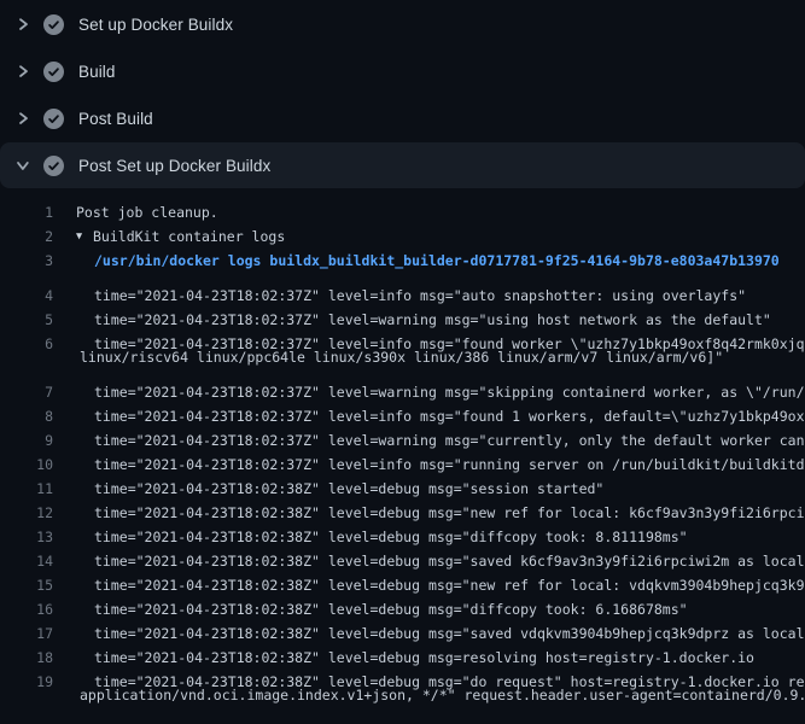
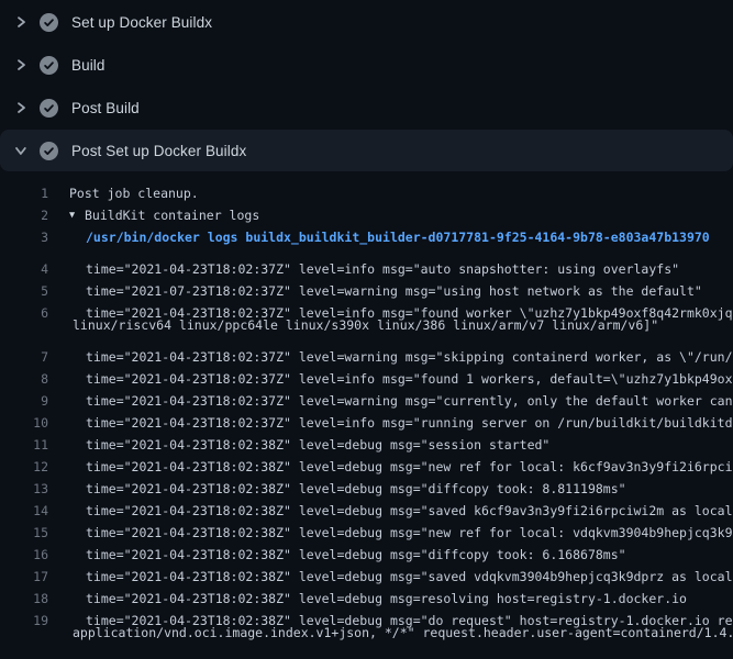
  Set up Docker Buildx
  Build
  Post Build
  Post Set up Docker Buildx
  1
  Post job cleanup.
  2
  ▼
  BuildKit container logs
  3
  /usr/bin/docker logs buildx_buildkit_builder-d0717781-9f25-4164-9b78-e803a47b13970
  4
  time="2021-04-23T18:02:37Z" level=info msg="auto snapshotter: using overlayfs"
  5
- time="2021-04-23T18:02:37Z" level=warning msg="using host network as the default"
+ time="2021-07-23T18:02:37Z" level=warning msg="using host network as the default"
  6
  time="2021-04-23T18:02:37Z" level=info msg="found worker \"uzhz7y1bkp49oxf8q42rmk0xjq
  linux/riscv64 linux/ppc64le linux/s390x linux/386 linux/arm/v7 linux/arm/v6]"
  7
  time="2021-04-23T18:02:37Z" level=warning msg="skipping containerd worker, as \"/run/
  8
  time="2021-04-23T18:02:37Z" level=info msg="found 1 workers, default=\"uzhz7y1bkp49ox
  9
  time="2021-04-23T18:02:37Z" level=warning msg="currently, only the default worker can
  10
  time="2021-04-23T18:02:37Z" level=info msg="running server on /run/buildkit/buildkitd
  11
  time="2021-04-23T18:02:38Z" level=debug msg="session started"
  12
  time="2021-04-23T18:02:38Z" level=debug msg="new ref for local: k6cf9av3n3y9fi2i6rpci
  13
  time="2021-04-23T18:02:38Z" level=debug msg="diffcopy took: 8.811198ms"
  14
  time="2021-04-23T18:02:38Z" level=debug msg="saved k6cf9av3n3y9fi2i6rpciwi2m as local
  15
  time="2021-04-23T18:02:38Z" level=debug msg="new ref for local: vdqkvm3904b9hepjcq3k9
  16
  time="2021-04-23T18:02:38Z" level=debug msg="diffcopy took: 6.168678ms"
  17
  time="2021-04-23T18:02:38Z" level=debug msg="saved vdqkvm3904b9hepjcq3k9dprz as local
  18
  time="2021-04-23T18:02:38Z" level=debug msg=resolving host=registry-1.docker.io
  19
  time="2021-04-23T18:02:38Z" level=debug msg="do request" host=registry-1.docker.io re
- application/vnd.oci.image.index.v1+json, */*" request.header.user-agent=containerd/0.9.
+ application/vnd.oci.image.index.v1+json, */*" request.header.user-agent=containerd/1.4.
